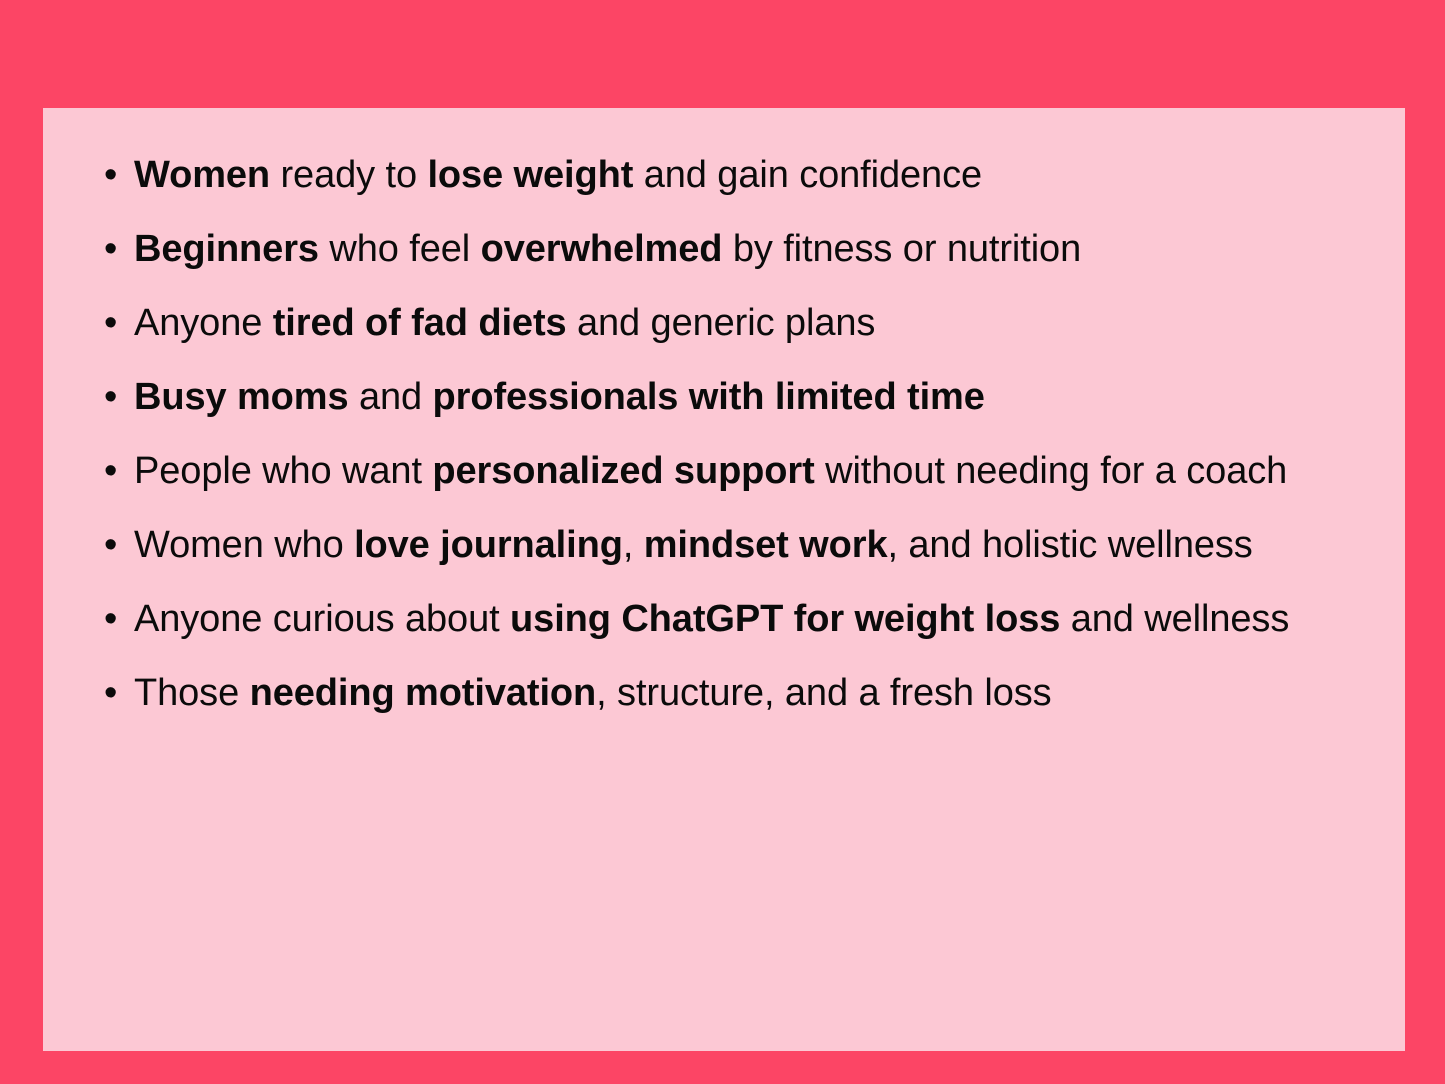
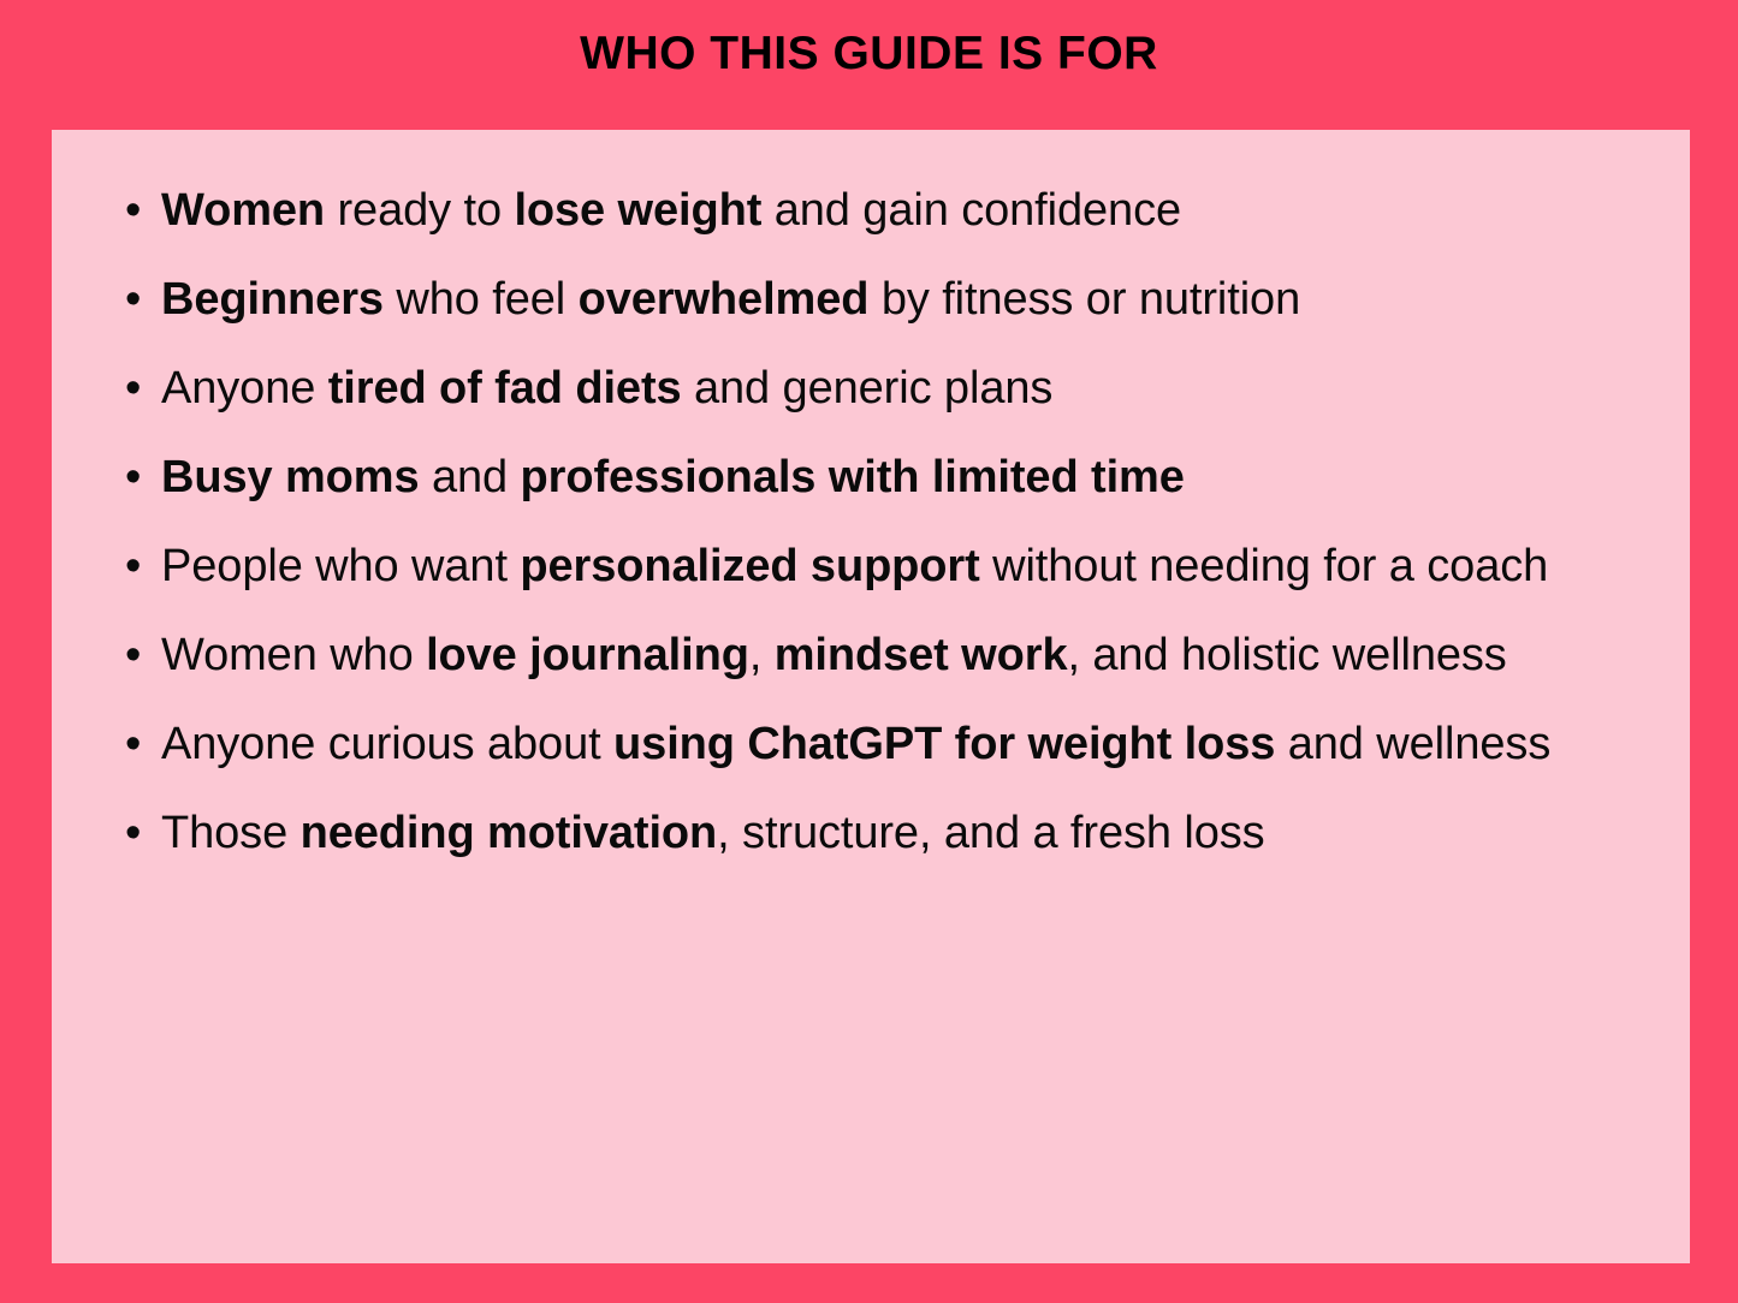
+ WHO THIS GUIDE IS FOR
  •
  Women ready to lose weight and gain confidence
  •
  Beginners who feel overwhelmed by fitness or nutrition
  •
  Anyone tired of fad diets and generic plans
  •
  Busy moms and professionals with limited time
  •
  People who want personalized support without needing for a coach
  •
  Women who love journaling, mindset work, and holistic wellness
  •
  Anyone curious about using ChatGPT for weight loss and wellness
  •
  Those needing motivation, structure, and a fresh loss
